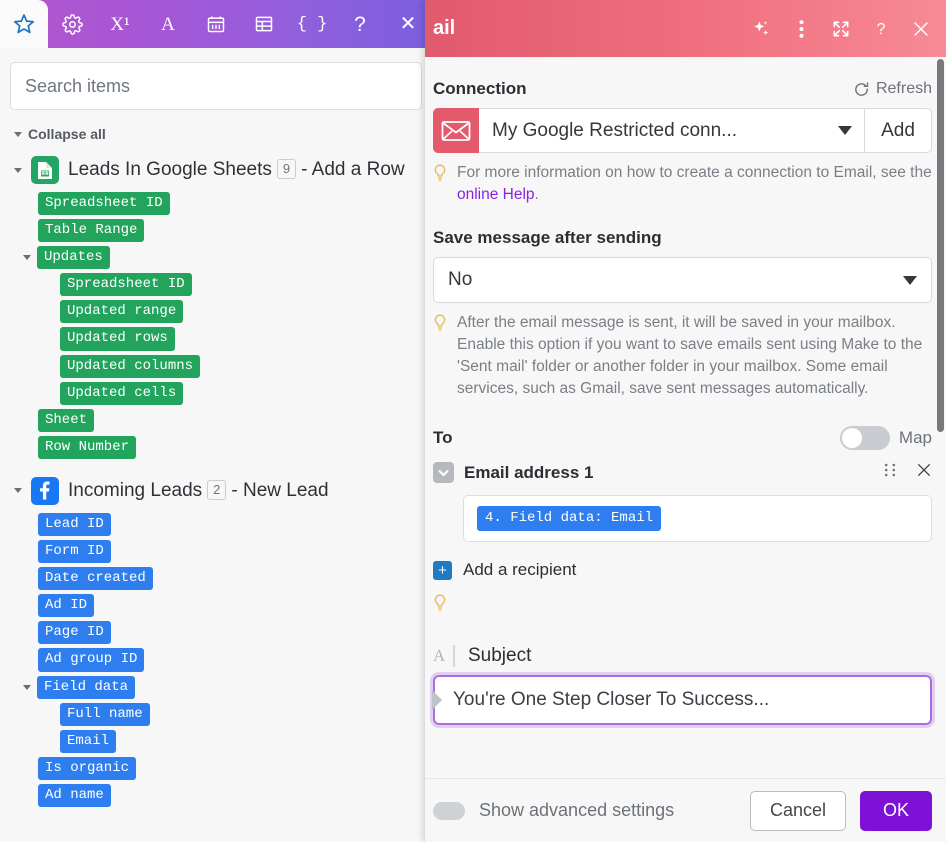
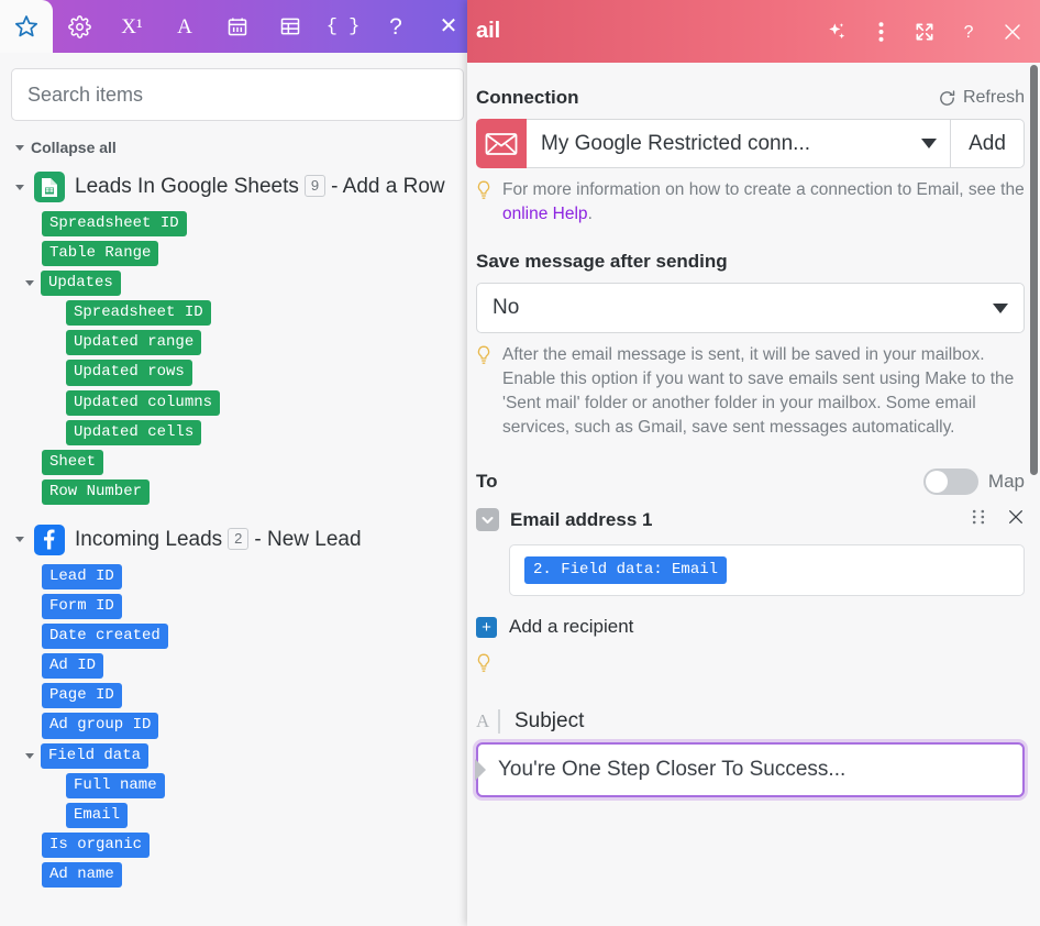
  X¹
  A
  { }
  ?
  ✕
  Search items
  Collapse all
  Leads In Google Sheets 9 - Add a Row
  Spreadsheet ID
  Table Range
  Updates
  Spreadsheet ID
  Updated range
  Updated rows
  Updated columns
  Updated cells
  Sheet
  Row Number
  Incoming Leads 2 - New Lead
  Lead ID
  Form ID
  Date created
  Ad ID
  Page ID
  Ad group ID
  Field data
  Full name
  Email
  Is organic
  Ad name
  ail
  ?
  Connection
  Refresh
  My Google Restricted conn...
  Add
  For more information on how to create a connection to Email, see the online Help.
  Save message after sending
  No
  After the email message is sent, it will be saved in your mailbox. Enable this option if you want to save emails sent using Make to the 'Sent mail' folder or another folder in your mailbox. Some email services, such as Gmail, save sent messages automatically.
  To
  Map
  Email address 1
- 4. Field data: Email
+ 2. Field data: Email
  +
  Add a recipient
  A
  Subject
  You're One Step Closer To Success...
- Show advanced settings
- Cancel
- OK
